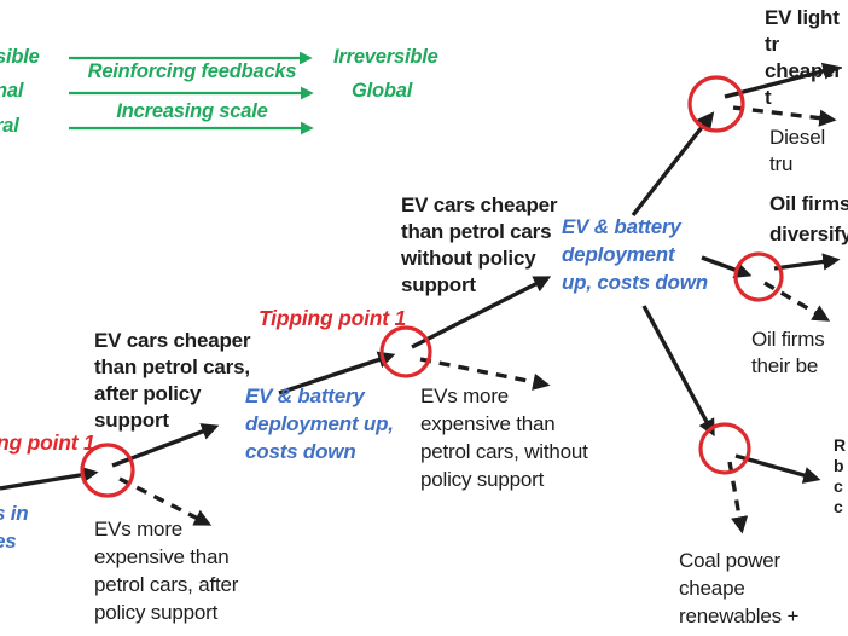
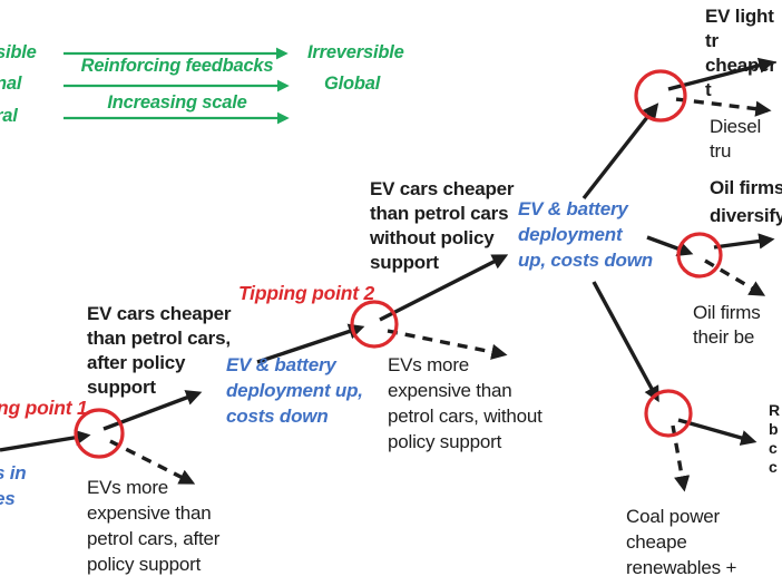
  sible
  Irreversible
  Reinforcing feedbacks
  nal
  Global
  Increasing scale
  ng point 1
- Tipping point 1
+ Tipping point 2
  EV & battery
  deployment up,
  costs down
  EV & battery
  deployment
  up, costs down
  EV cars cheaper
  than petrol cars,
  after policy
  support
  EVs more
  expensive than
  petrol cars, after
  policy support
  EV cars cheaper
  than petrol cars
  without policy
  support
  EVs more
  expensive than
  petrol cars, without
  policy support
  EV light tr
  cheaper t
  Diesel tru
  Oil firms
  diversify
  Oil firms
  their be
  R
  b
  c
  c
  Coal power cheape
